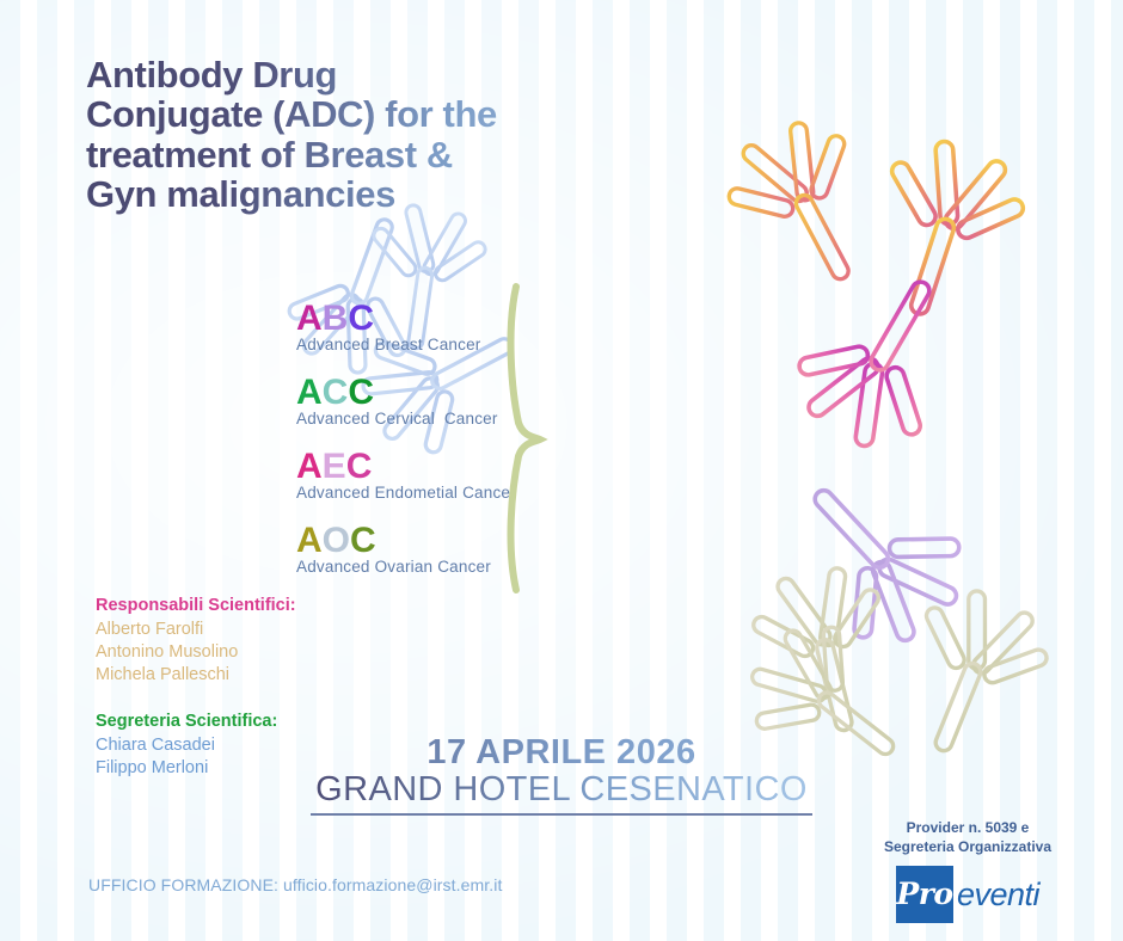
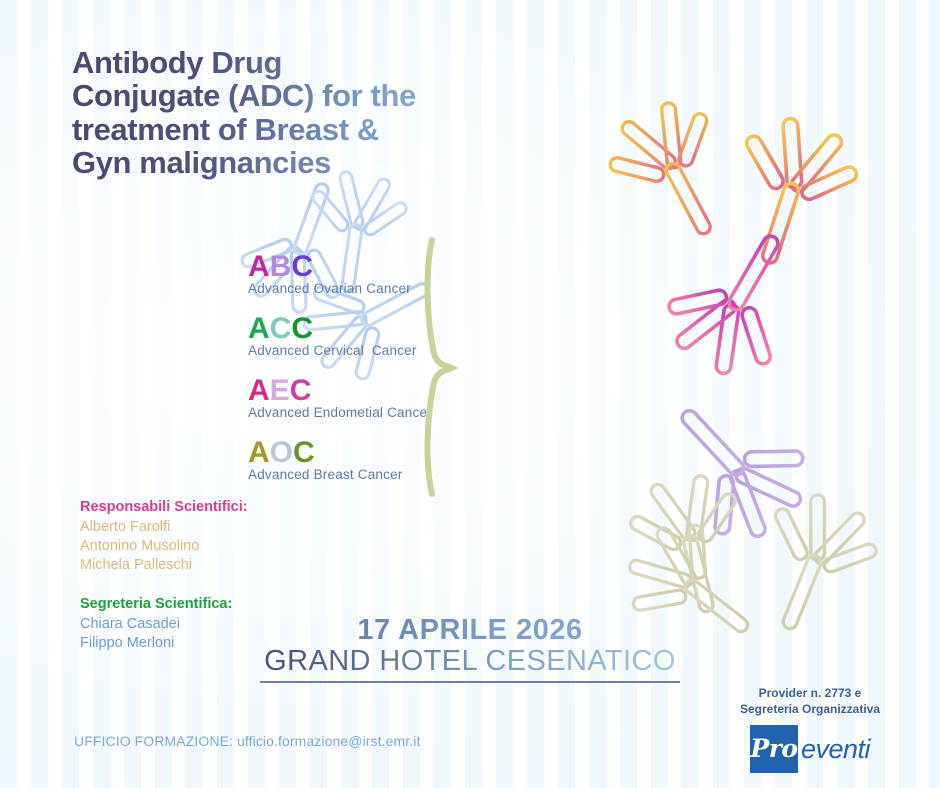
  Antibody Drug
  Conjugate (ADC) for the
  treatment of Breast &
  Gyn malignancies
  ABC
- Advanced Breast Cancer
+ Advanced Ovarian Cancer
  ACC
  Advanced Cervical Cancer
  AEC
  Advanced Endometial Cance
  AOC
- Advanced Ovarian Cancer
+ Advanced Breast Cancer
  Responsabili Scientifici:
  Alberto Farolfi
  Antonino Musolino
  Michela Palleschi
  Segreteria Scientifica:
  17 APRILE 2026
  GRAND HOTEL CESENATICO
  UFFICIO FORMAZIONE: ufficio.formazione@irst.emr.it
- Provider n. 5039 e
+ Provider n. 2773 e
  Segreteria Organizzativa
  Pro
  eventi
